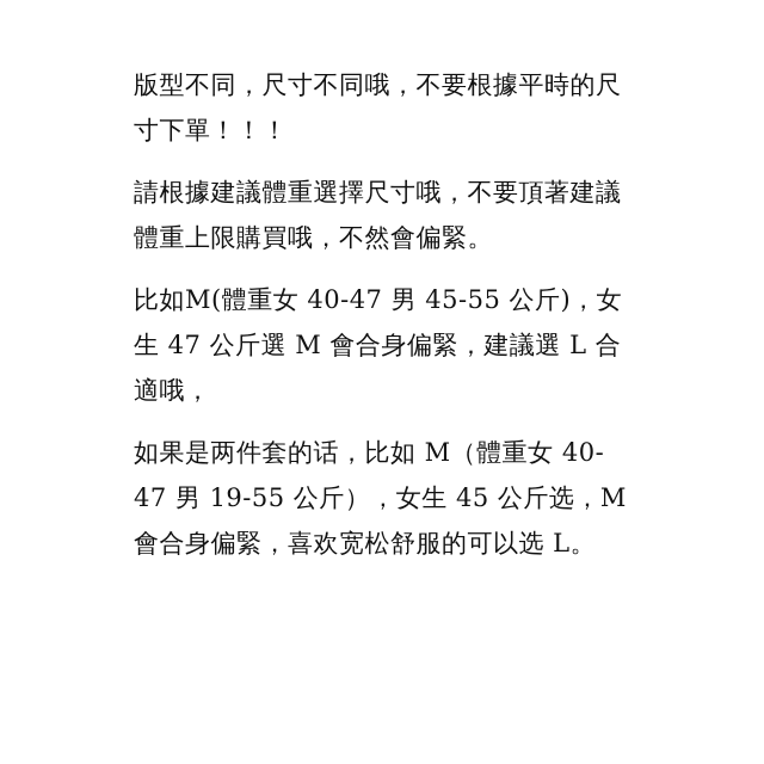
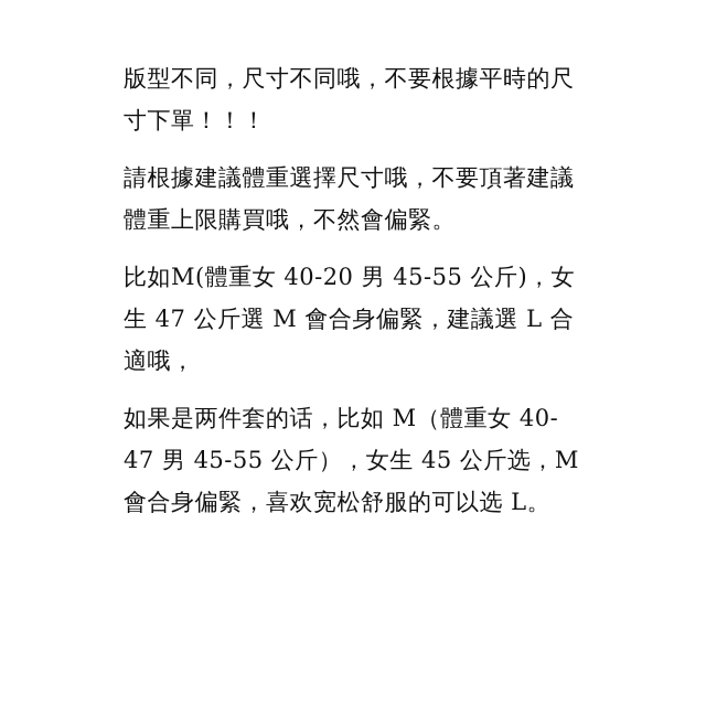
  版型不同，尺寸不同哦，不要根據平時的尺寸下單！！！
  請根據建議體重選擇尺寸哦，不要頂著建議體重上限購買哦，不然會偏緊。
- 比如M(體重女 40-47 男 45-55 公斤)，女生 47 公斤選 M 會合身偏緊，建議選 L 合適哦，
+ 比如M(體重女 40-20 男 45-55 公斤)，女生 47 公斤選 M 會合身偏緊，建議選 L 合適哦，
- 如果是两件套的话，比如 M（體重女 40-47 男 19-55 公斤），女生 45 公斤选，M 會合身偏緊，喜欢宽松舒服的可以选 L。
+ 如果是两件套的话，比如 M（體重女 40-47 男 45-55 公斤），女生 45 公斤选，M 會合身偏緊，喜欢宽松舒服的可以选 L。
